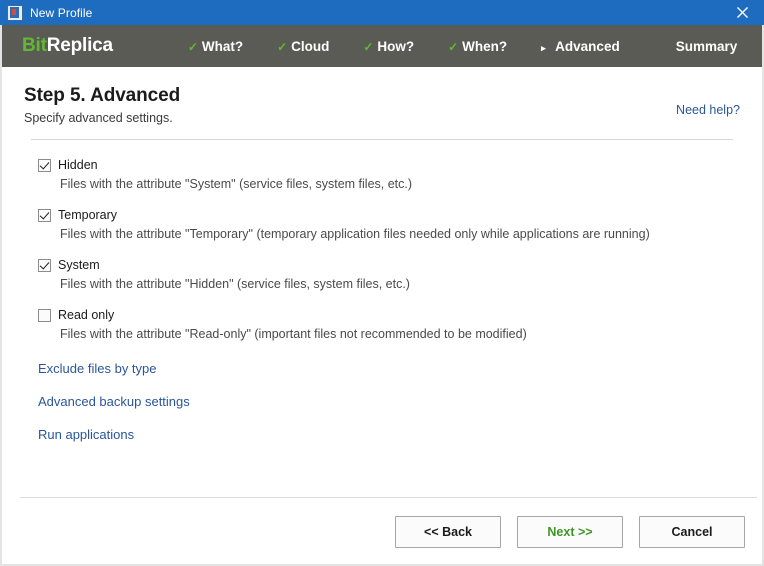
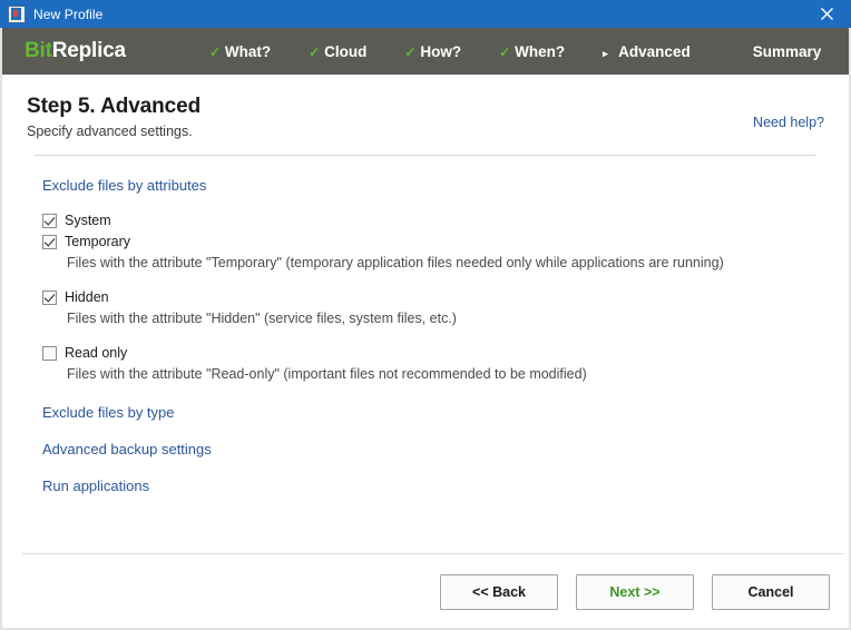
  New Profile
  BitReplica
  ✓
  What?
  ✓
  Cloud
  ✓
  How?
  ✓
  When?
  ▸
  Advanced
  Summary
  Step 5. Advanced
  Specify advanced settings.
  Need help?
+ Exclude files by attributes
- Hidden
+ System
- Files with the attribute "System" (service files, system files, etc.)
  Temporary
  Files with the attribute "Temporary" (temporary application files needed only while applications are running)
- System
+ Hidden
  Files with the attribute "Hidden" (service files, system files, etc.)
  Read only
  Files with the attribute "Read-only" (important files not recommended to be modified)
  Exclude files by type
  Advanced backup settings
  Run applications
  << Back
  Next >>
  Cancel
